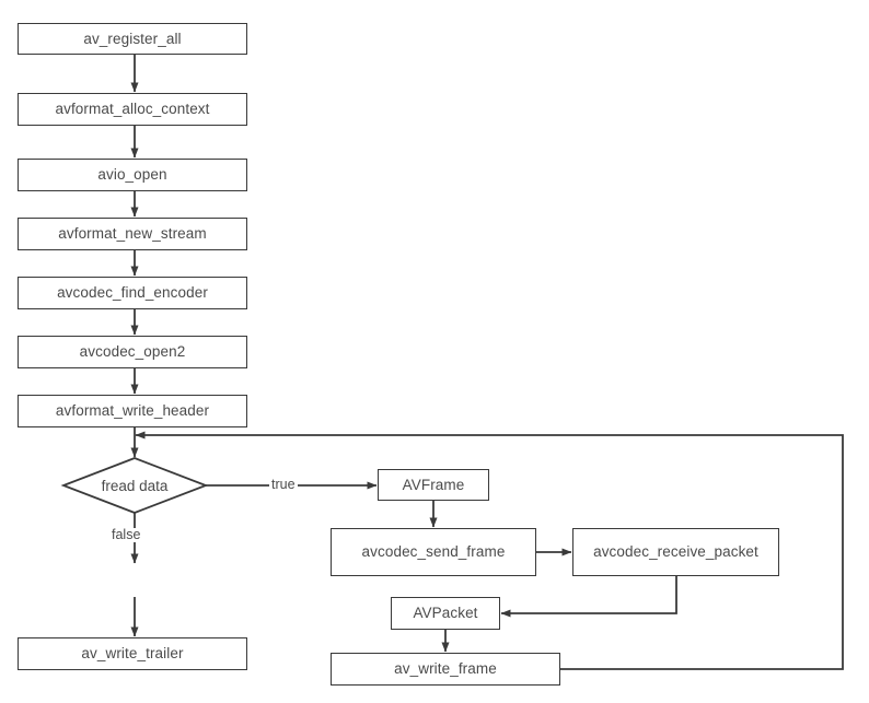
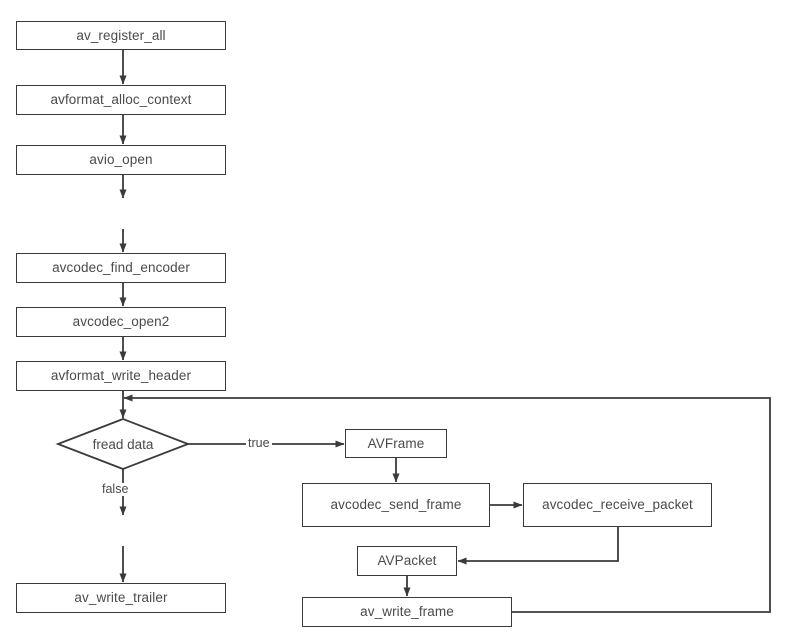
  av_register_all
  avformat_alloc_context
  avio_open
- avformat_new_stream
  avcodec_find_encoder
  avcodec_open2
  avformat_write_header
  fread data
  av_write_trailer
  AVFrame
  avcodec_send_frame
  avcodec_receive_packet
  AVPacket
  av_write_frame
  true
  false
